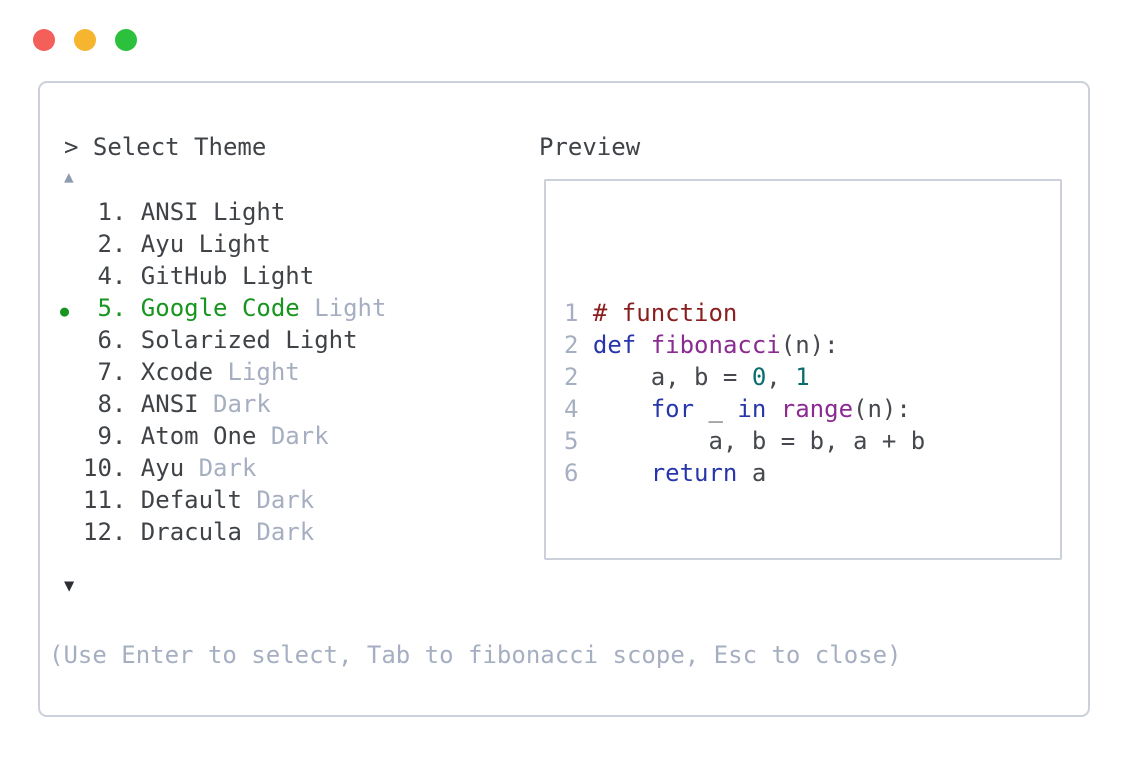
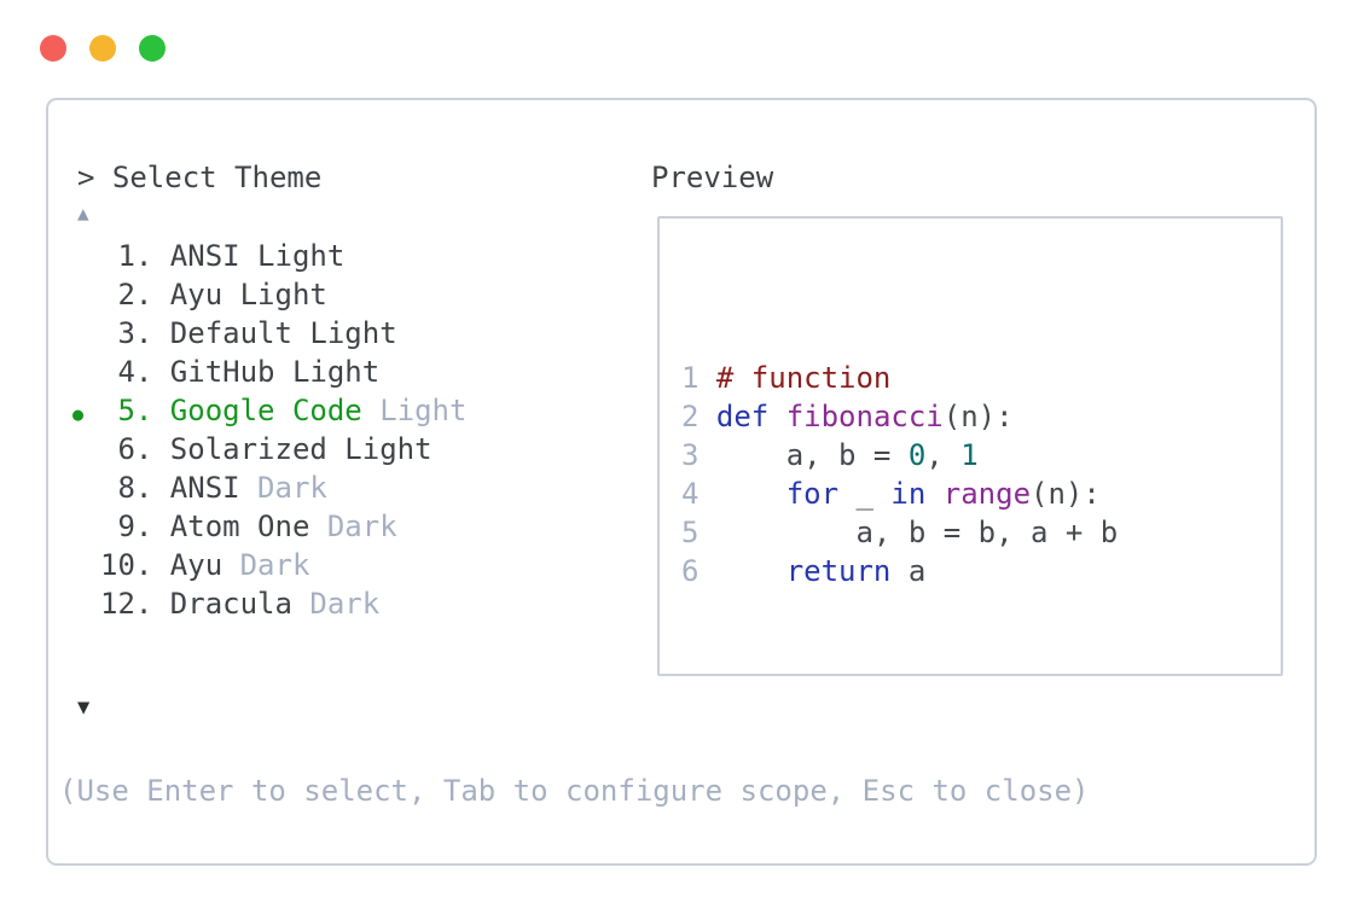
  > Select Theme
  Preview
  ▲
  1. ANSI Light
  2. Ayu Light
+ 3. Default Light
  4. GitHub Light
  ● 5. Google Code Light
  6. Solarized Light
- 7. Xcode Light
  8. ANSI Dark
  9. Atom One Dark
  10. Ayu Dark
- 11. Default Dark
  12. Dracula Dark
  ▼
  1 # function
  2 def fibonacci(n):
- 2 a, b = 0, 1
+ 3 a, b = 0, 1
  4 for _ in range(n):
  5 a, b = b, a + b
  6 return a
- (Use Enter to select, Tab to fibonacci scope, Esc to close)
+ (Use Enter to select, Tab to configure scope, Esc to close)
